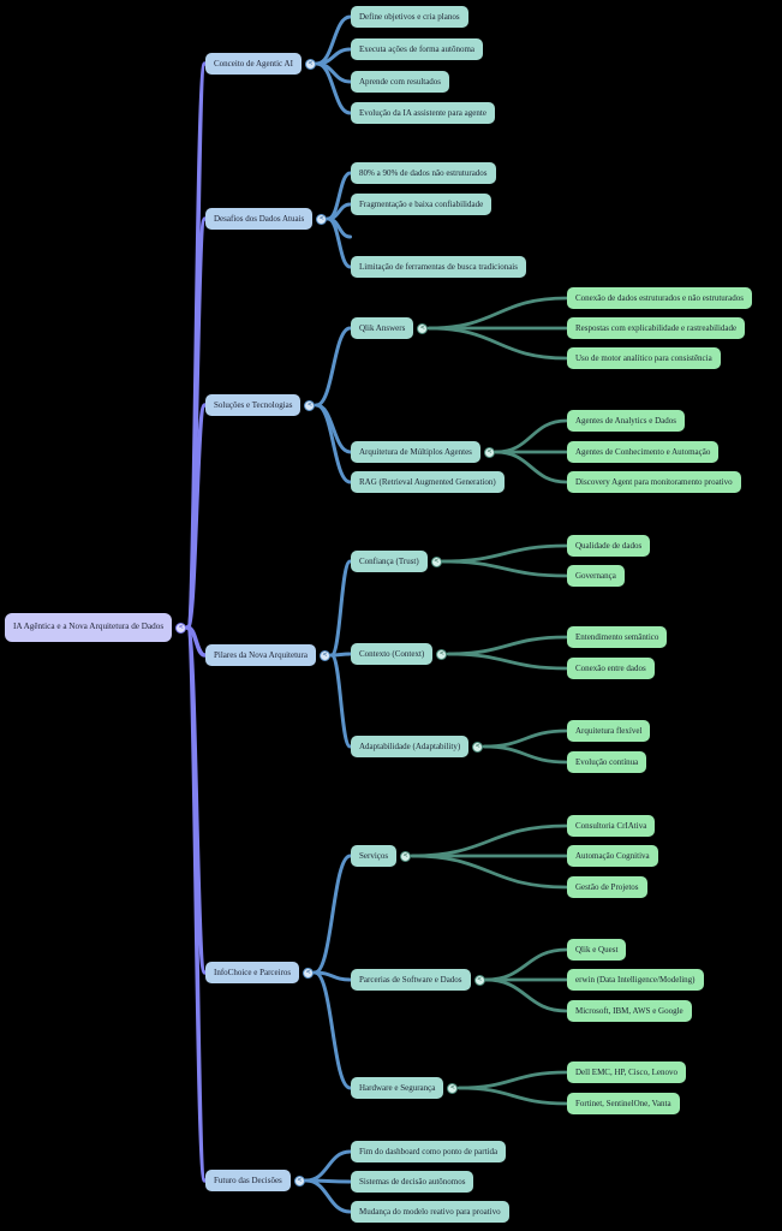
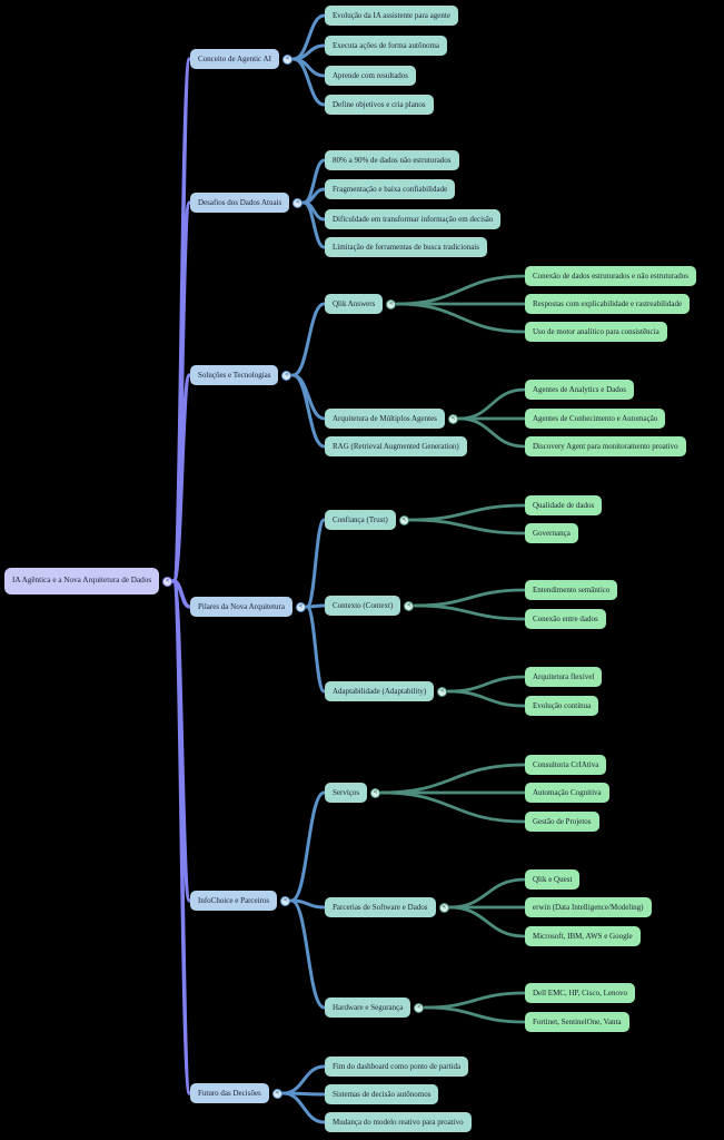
  IA Agêntica e a Nova Arquitetura de Dados
  Conceito de Agentic AI
- Define objetivos e cria planos
+ Evolução da IA assistente para agente
  Executa ações de forma autônoma
  Aprende com resultados
- Evolução da IA assistente para agente
+ Define objetivos e cria planos
  Desafios dos Dados Atuais
  80% a 90% de dados não estruturados
  Fragmentação e baixa confiabilidade
+ Dificuldade em transformar informação em decisão
  Limitação de ferramentas de busca tradicionais
  Soluções e Tecnologias
  Qlik Answers
  Conexão de dados estruturados e não estruturados
  Respostas com explicabilidade e rastreabilidade
  Uso de motor analítico para consistência
  Arquitetura de Múltiplos Agentes
  Agentes de Analytics e Dados
  Agentes de Conhecimento e Automação
  Discovery Agent para monitoramento proativo
  RAG (Retrieval Augmented Generation)
  Pilares da Nova Arquitetura
  Confiança (Trust)
  Qualidade de dados
  Governança
  Contexto (Context)
  Entendimento semântico
  Conexão entre dados
  Adaptabilidade (Adaptability)
  Arquitetura flexível
  Evolução contínua
  InfoChoice e Parceiros
  Serviços
  Consultoria CrIAtiva
  Automação Cognitiva
  Gestão de Projetos
  Parcerias de Software e Dados
  Qlik e Quest
  erwin (Data Intelligence/Modeling)
  Microsoft, IBM, AWS e Google
  Hardware e Segurança
  Dell EMC, HP, Cisco, Lenovo
  Fortinet, SentinelOne, Vanta
  Futuro das Decisões
  Fim do dashboard como ponto de partida
  Sistemas de decisão autônomos
  Mudança do modelo reativo para proativo
